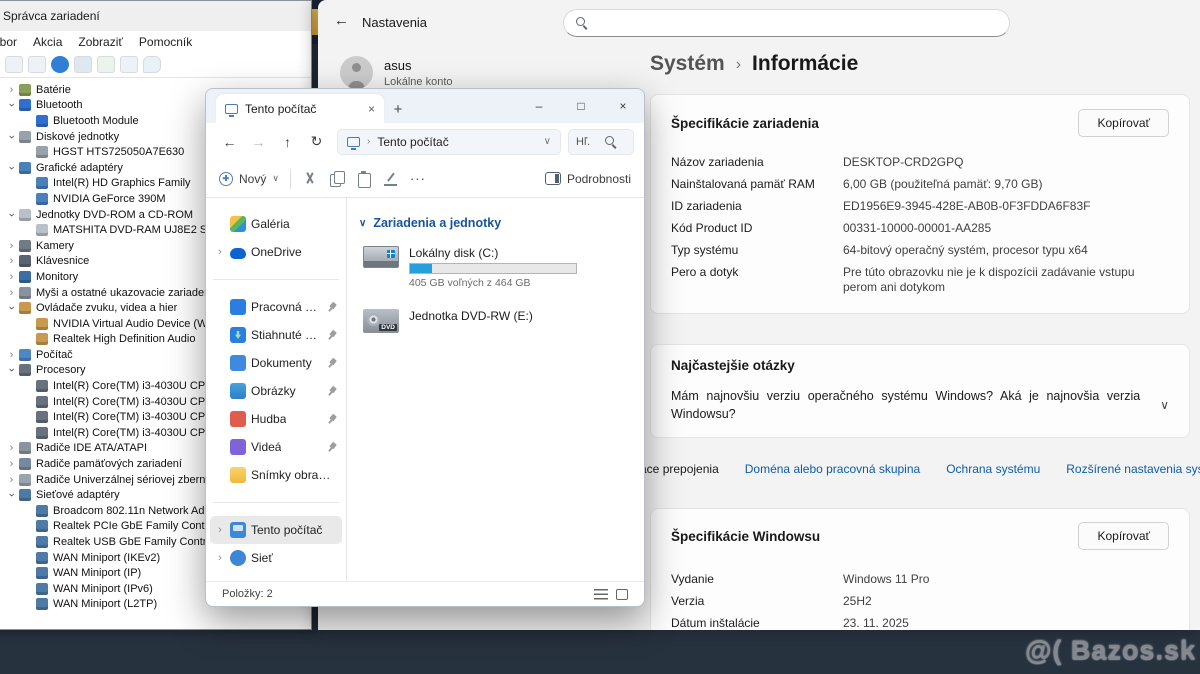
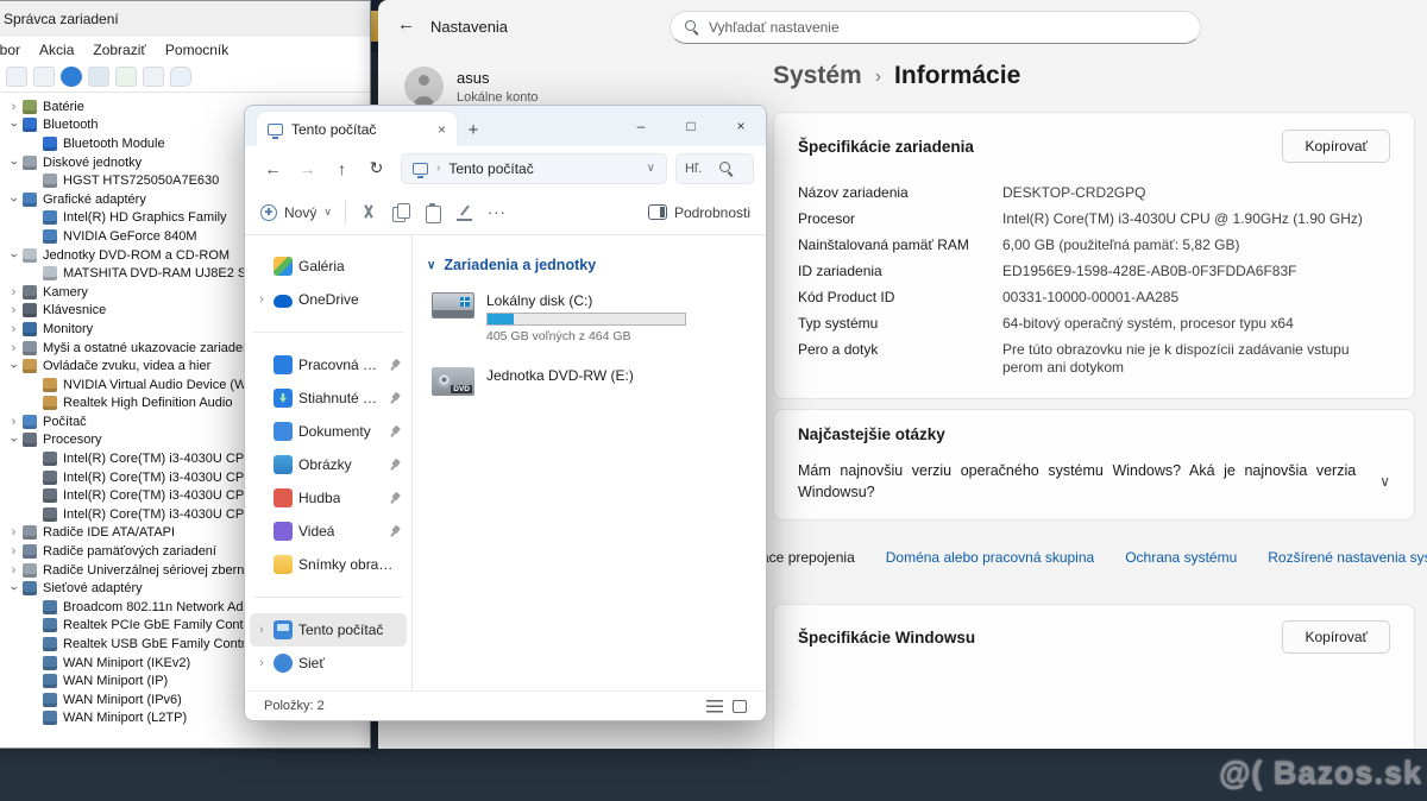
  Správca zariadení
  Akcia
  Zobraziť
  Pomocník
  ›
  Batérie
  Bluetooth
  Bluetooth Module
  Diskové jednotky
  HGST HTS725050A7E630
  Grafické adaptéry
  Intel(R) HD Graphics Family
- NVIDIA GeForce 390M
+ NVIDIA GeForce 840M
  Jednotky DVD-ROM a CD-ROM
  MATSHITA DVD-RAM UJ8E2 S
  ›
  Kamery
  ›
  Klávesnice
  ›
  Monitory
  ›
  Myši a ostatné ukazovacie zariade
  Ovládače zvuku, videa a hier
  Realtek High Definition Audio
  ›
  Počítač
  Procesory
  Intel(R) Core(TM) i3-4030U CP
  Intel(R) Core(TM) i3-4030U CP
  Intel(R) Core(TM) i3-4030U CP
  Intel(R) Core(TM) i3-4030U CP
  ›
  Radiče IDE ATA/ATAPI
  ›
  Radiče pamäťových zariadení
  ›
  Radiče Univerzálnej sériovej zbern
  Sieťové adaptéry
  Broadcom 802.11n Network Ad
  Realtek PCIe GbE Family Cont
  Realtek USB GbE Family Cont
  WAN Miniport (IKEv2)
  WAN Miniport (IP)
  WAN Miniport (IPv6)
  WAN Miniport (L2TP)
  ←
  Nastavenia
+ Vyhľadať nastavenie
  asus
  Lokálne konto
  Systém
  ›
  Informácie
  Špecifikácie zariadenia
  Kopírovať
  Názov zariadenia
  DESKTOP-CRD2GPQ
+ Procesor
+ Intel(R) Core(TM) i3-4030U CPU @ 1.90GHz (1.90 GHz)
  Nainštalovaná pamäť RAM
- 6,00 GB (použiteľná pamäť: 9,70 GB)
+ 6,00 GB (použiteľná pamäť: 5,82 GB)
  ID zariadenia
- ED1956E9-3945-428E-AB0B-0F3FDDA6F83F
+ ED1956E9-1598-428E-AB0B-0F3FDDA6F83F
  Kód Product ID
  00331-10000-00001-AA285
  Typ systému
  64-bitový operačný systém, procesor typu x64
  Pero a dotyk
  Pre túto obrazovku nie je k dispozícii zadávanie vstupu perom ani dotykom
  Najčastejšie otázky
  Mám najnovšiu verziu operačného systému Windows? Aká je najnovšia verzia Windowsu?
  ∨
  Doména alebo pracovná skupina
  Ochrana systému
  Rozšírené nastavenia sy
  Špecifikácie Windowsu
  Kopírovať
- Vydanie
- Windows 11 Pro
- Verzia
- 25H2
- Dátum inštalácie
- 23. 11. 2025
  Tento počítač
  ×
  +
  –
  □
  ×
  ←
  →
  ↑
  ↻
  ›
  Tento počítač
  ∨
  Hľ.
  Nový
  ∨
  ···
  Podrobnosti
  Galéria
  ›
  OneDrive
  Pracovná plo
  Stiahnuté sú
  Dokumenty
  Obrázky
  Hudba
  Videá
  Snímky obrazo
  ›
  Tento počítač
  ›
  Sieť
  ∨
  Zariadenia a jednotky
  Lokálny disk (C:)
  405 GB voľných z 464 GB
  Jednotka DVD-RW (E:)
  Položky: 2
  @( Bazos.sk
